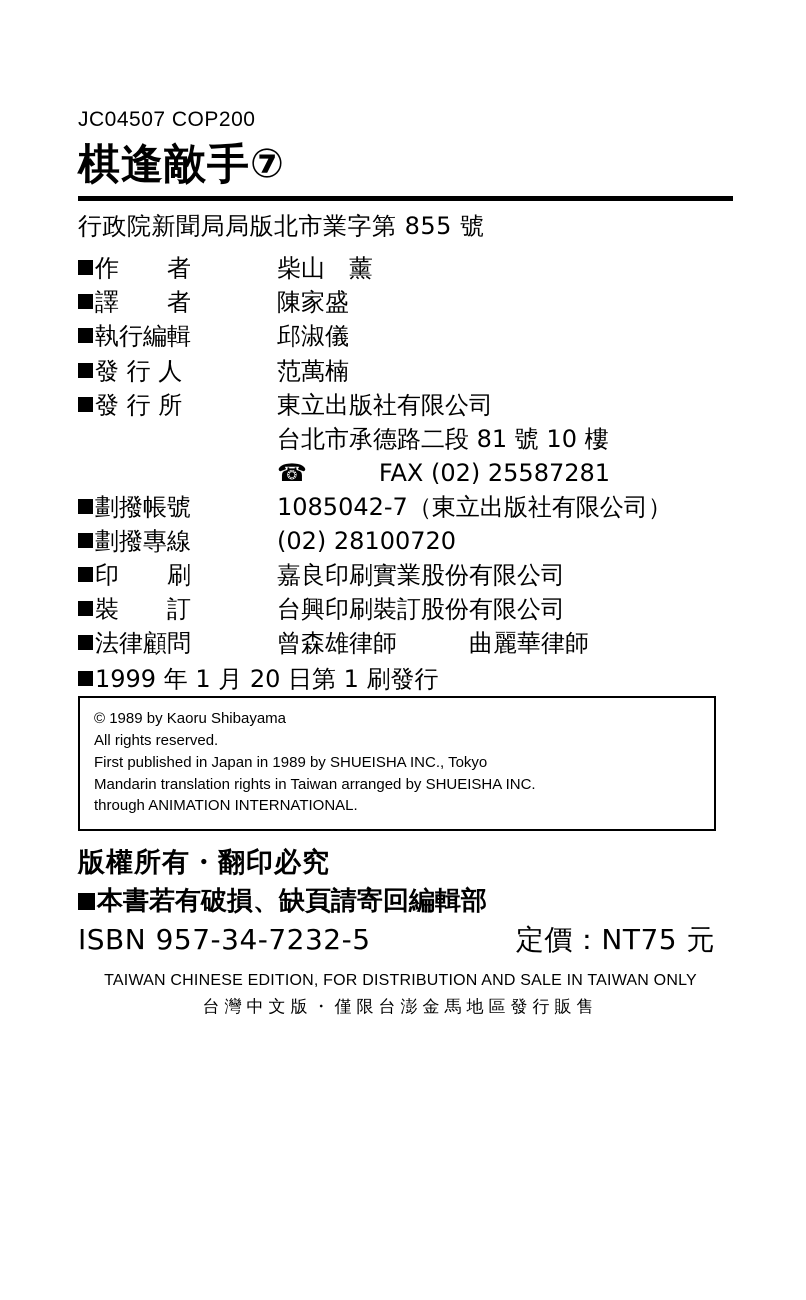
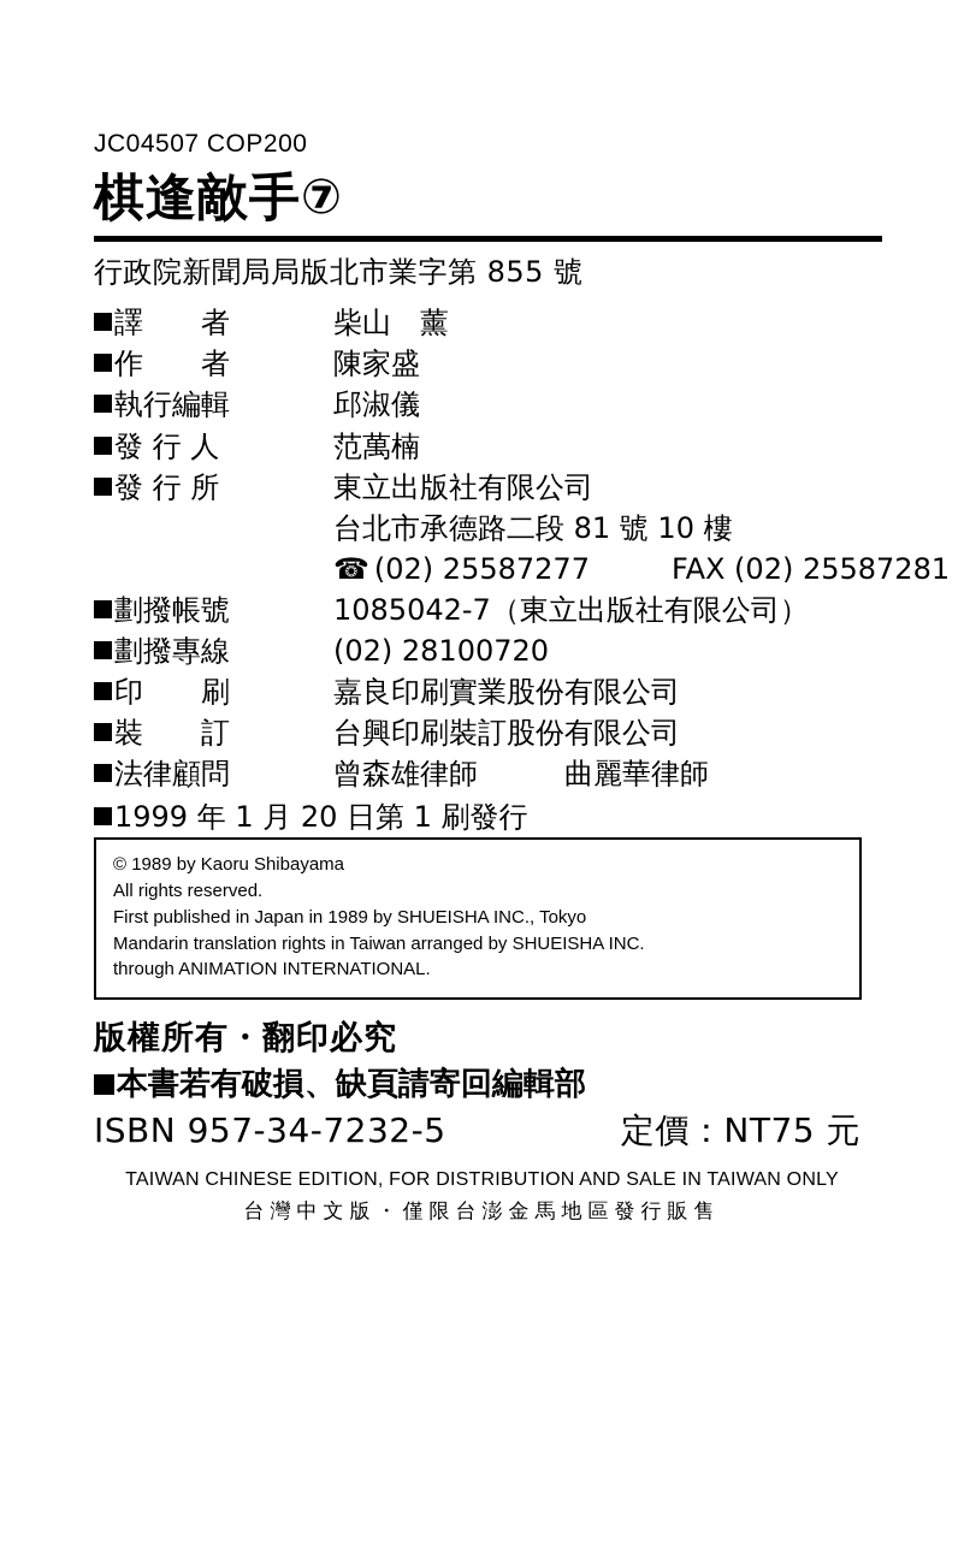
  JC04507 COP200
  棋逢敵手
  ⑦
  行政院新聞局局版北市業字第 855 號
- 作 者
+ 譯 者
  柴山 薰
- 譯 者
+ 作 者
  陳家盛
  執行編輯
  邱淑儀
  發 行 人
  范萬楠
  發 行 所
  東立出版社有限公司
  台北市承德路二段 81 號 10 樓
  ☎
+ (02) 25587277
  FAX (02) 25587281
  劃撥帳號
  1085042-7（東立出版社有限公司）
  劃撥專線
  (02) 28100720
  印 刷
  嘉良印刷實業股份有限公司
  裝 訂
  台興印刷裝訂股份有限公司
  法律顧問
  曾森雄律師 曲麗華律師
  1999 年 1 月 20 日第 1 刷發行
  © 1989 by Kaoru Shibayama
  All rights reserved.
  First published in Japan in 1989 by SHUEISHA INC., Tokyo
  Mandarin translation rights in Taiwan arranged by SHUEISHA INC.
  through ANIMATION INTERNATIONAL.
  版權所有・翻印必究
  本書若有破損、缺頁請寄回編輯部
  ISBN 957-34-7232-5
  定價：NT75 元
  TAIWAN CHINESE EDITION, FOR DISTRIBUTION AND SALE IN TAIWAN ONLY
  台灣中文版・僅限台澎金馬地區發行販售
